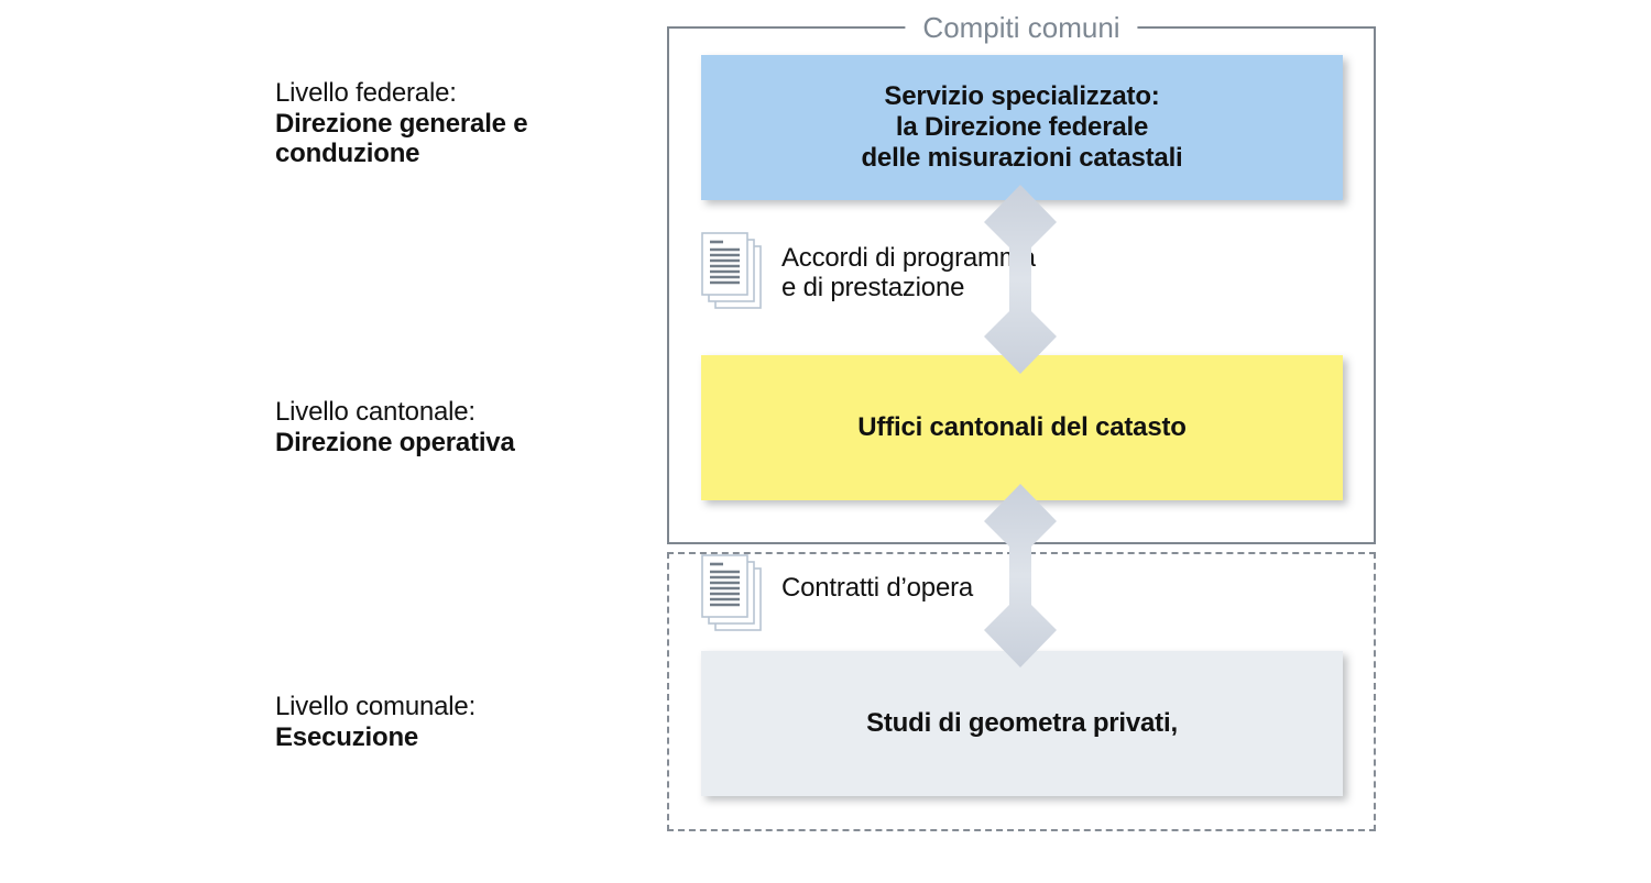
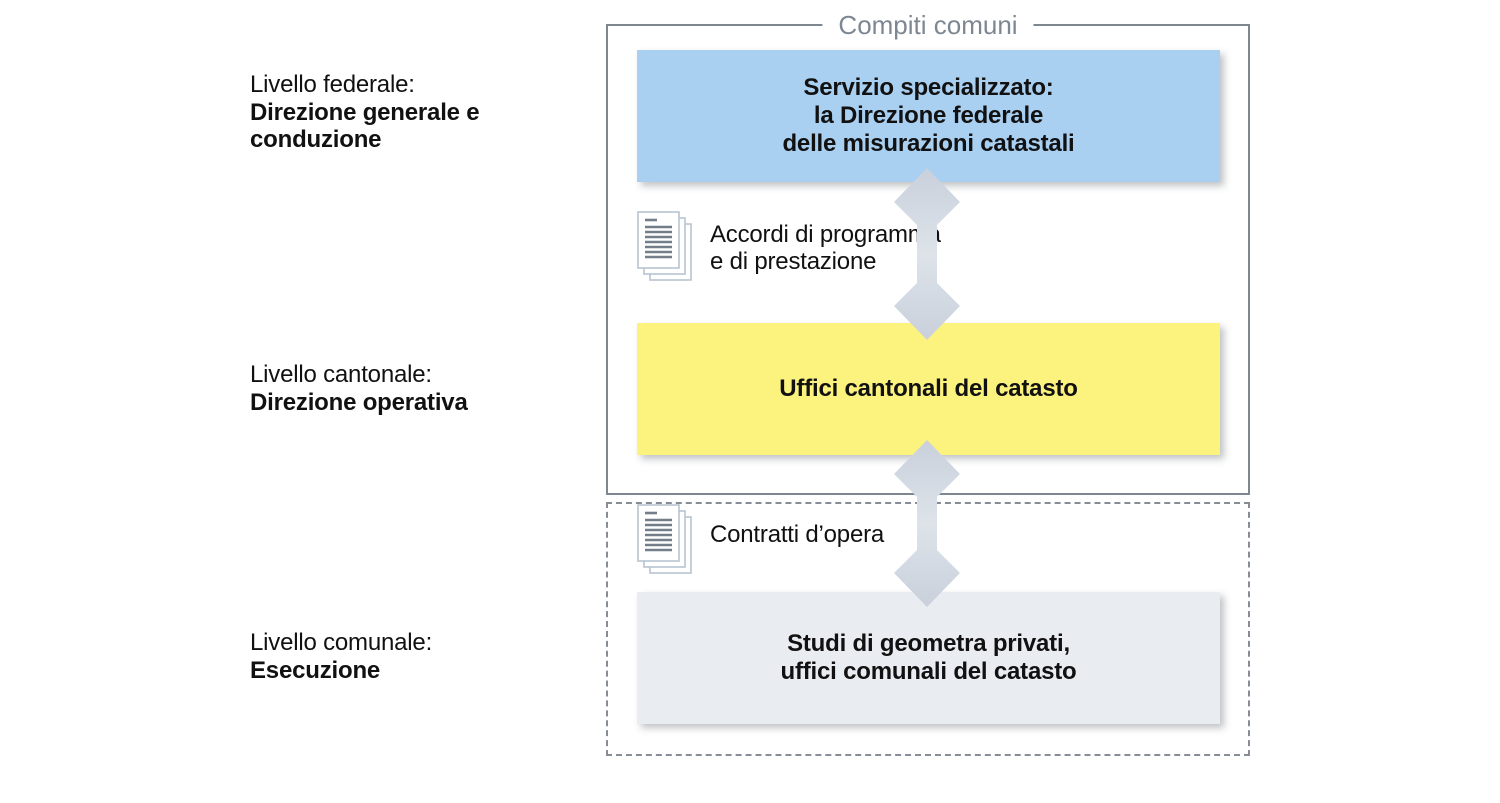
  Compiti comuni
  Livello federale:
  Direzione generale e
  conduzione
  Livello cantonale:
  Direzione operativa
  Livello comunale:
  Esecuzione
  Servizio specializzato:
  la Direzione federale
  delle misurazioni catastali
  Uffici cantonali del catasto
  Studi di geometra privati,
+ uffici comunali del catasto
  Accordi di program
  e di prestazione
  Contratti d’opera
